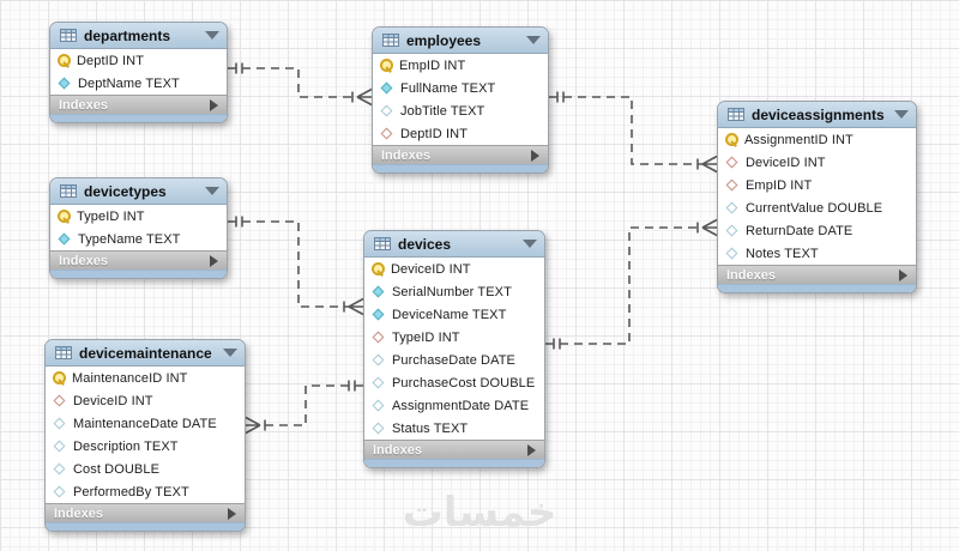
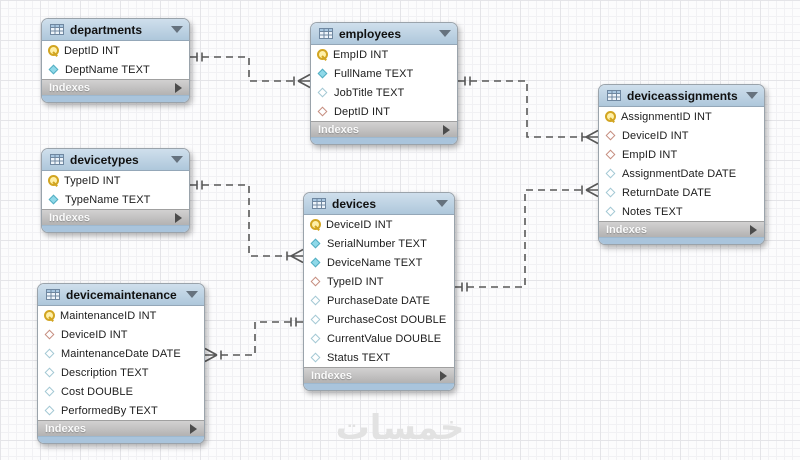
  خمسات
  departments
  DeptID INT
  DeptName TEXT
  Indexes
  employees
  EmpID INT
  FullName TEXT
  JobTitle TEXT
  DeptID INT
  Indexes
  devicetypes
  TypeID INT
  TypeName TEXT
  Indexes
  devices
  DeviceID INT
  SerialNumber TEXT
  DeviceName TEXT
  TypeID INT
  PurchaseDate DATE
  PurchaseCost DOUBLE
- AssignmentDate DATE
+ CurrentValue DOUBLE
  Status TEXT
  Indexes
  devicemaintenance
  MaintenanceID INT
  DeviceID INT
  MaintenanceDate DATE
  Description TEXT
  Cost DOUBLE
  PerformedBy TEXT
  Indexes
  deviceassignments
  AssignmentID INT
  DeviceID INT
  EmpID INT
- CurrentValue DOUBLE
+ AssignmentDate DATE
  ReturnDate DATE
  Notes TEXT
  Indexes
